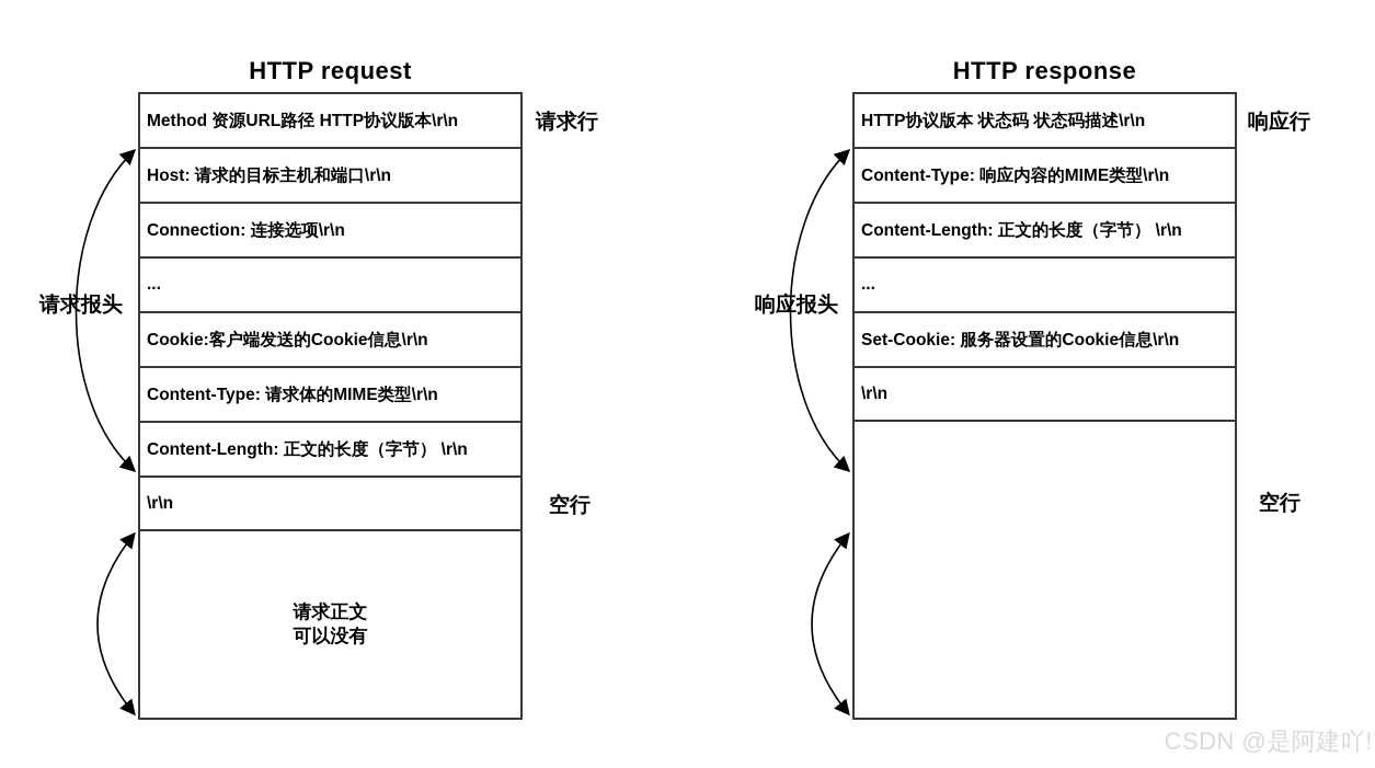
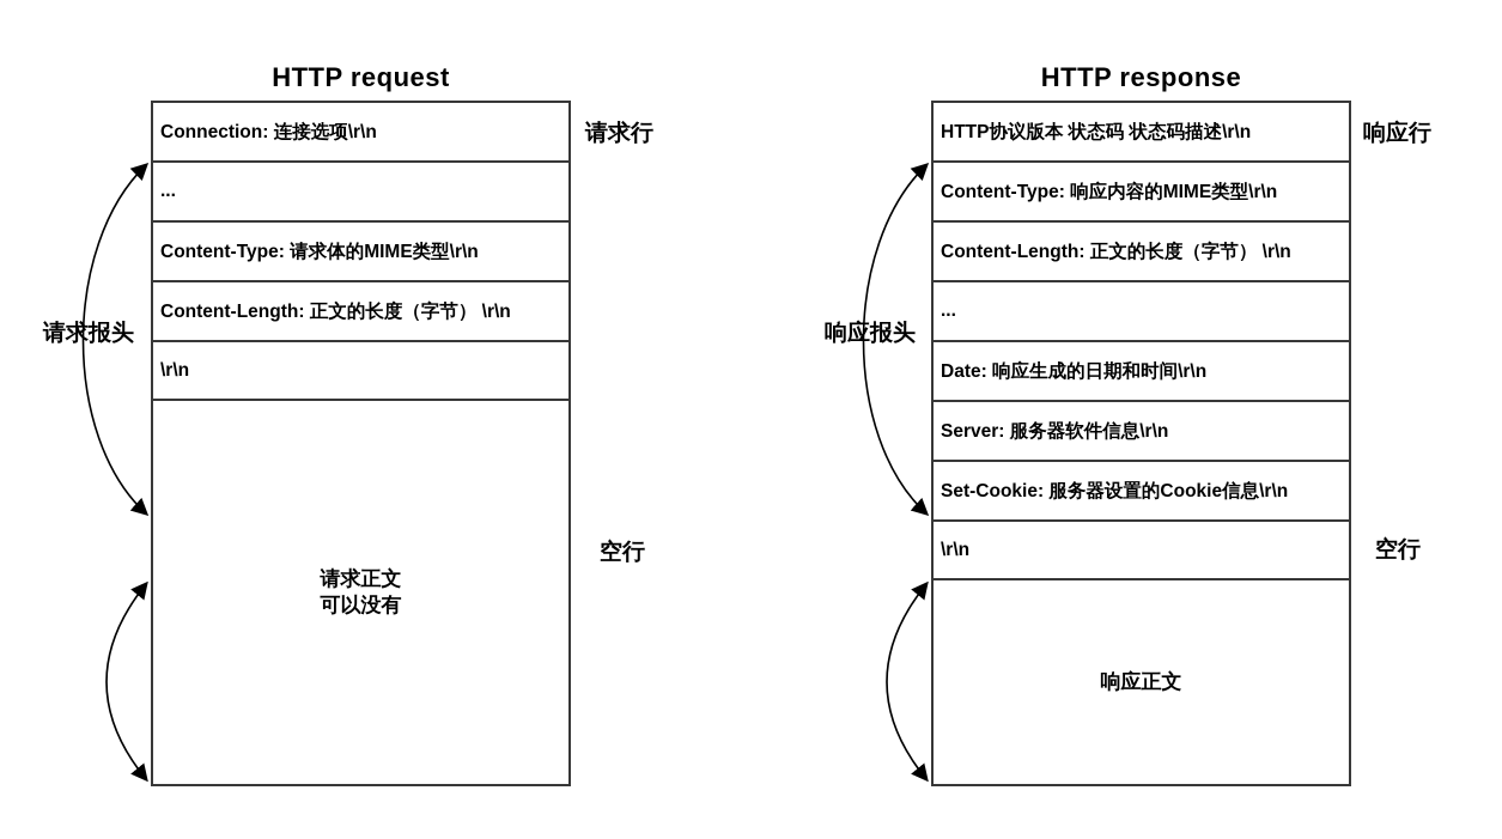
  HTTP request
- Method 资源URL路径 HTTP协议版本\r\n
- Host: 请求的目标主机和端口\r\n
  Connection: 连接选项\r\n
  ...
- Cookie:客户端发送的Cookie信息\r\n
  Content-Type: 请求体的MIME类型\r\n
  Content-Length: 正文的长度（字节） \r\n
  \r\n
  请求正文
  可以没有
  请求行
  请求报头
  空行
  HTTP response
  HTTP协议版本 状态码 状态码描述\r\n
  Content-Type: 响应内容的MIME类型\r\n
  Content-Length: 正文的长度（字节） \r\n
  ...
+ Date: 响应生成的日期和时间\r\n
+ Server: 服务器软件信息\r\n
  Set-Cookie: 服务器设置的Cookie信息\r\n
  \r\n
+ 响应正文
  响应行
  响应报头
  空行
- CSDN @是阿建吖!
